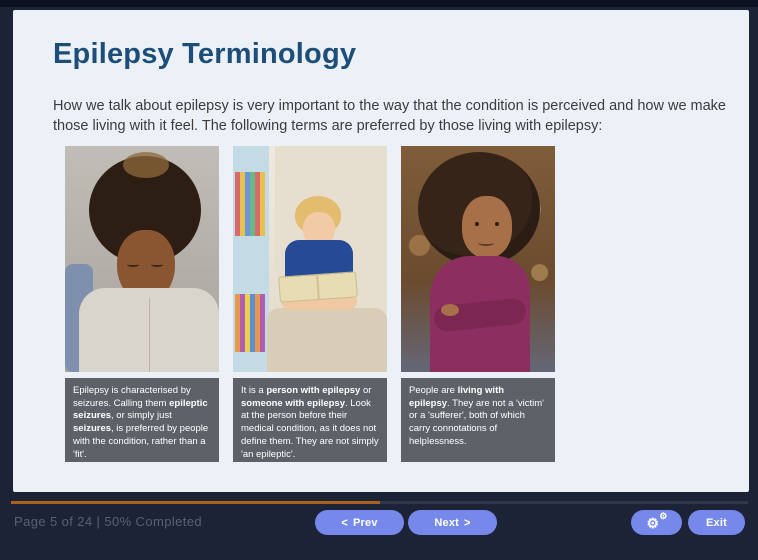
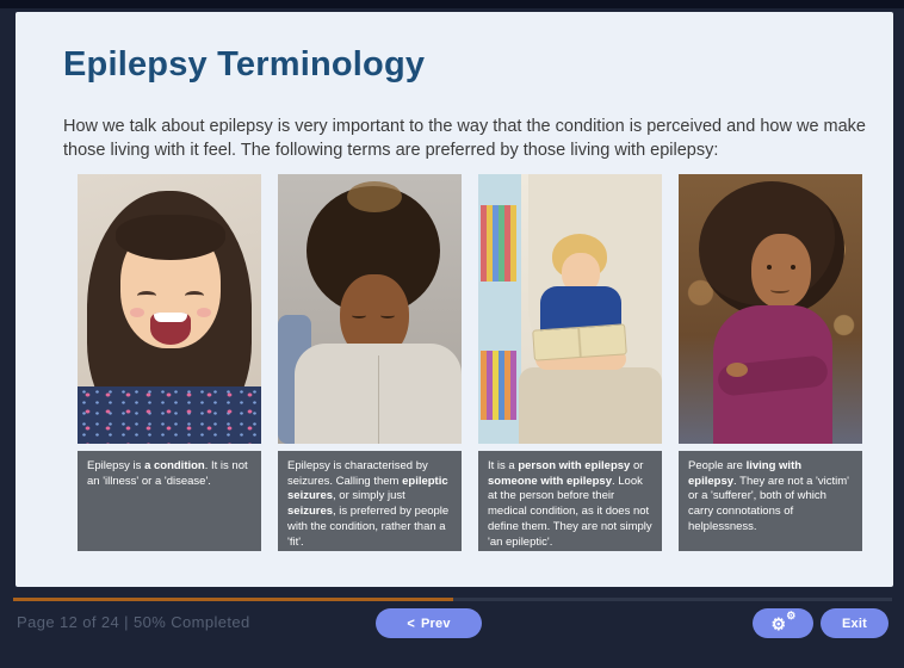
  Epilepsy Terminology
  How we talk about epilepsy is very important to the way that the condition is perceived and how we make those living with it feel. The following terms are preferred by those living with epilepsy:
+ Epilepsy is a condition. It is not an 'illness' or a 'disease'.
  Epilepsy is characterised by seizures. Calling them epileptic seizures, or simply just seizures, is preferred by people with the condition, rather than a 'fit'.
  It is a person with epilepsy or someone with epilepsy. Look at the person before their medical condition, as it does not define them. They are not simply 'an epileptic'.
  People are living with epilepsy. They are not a 'victim' or a 'sufferer', both of which carry connotations of helplessness.
- Page 5 of 24 | 50% Completed
+ Page 12 of 24 | 50% Completed
  <
  Prev
- Next
- >
  ⚙
  ⚙
  Exit
